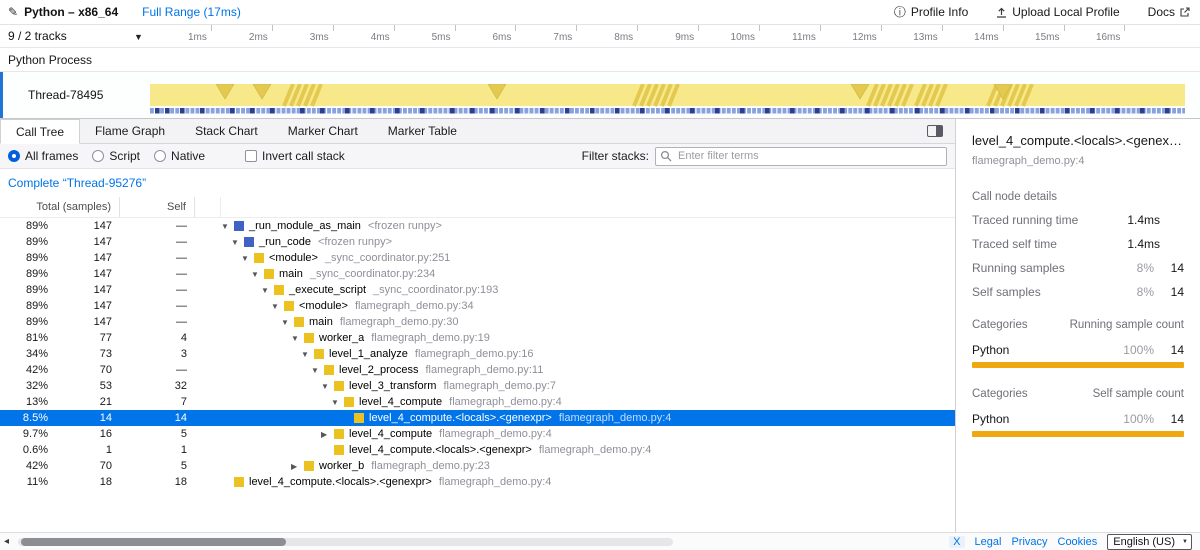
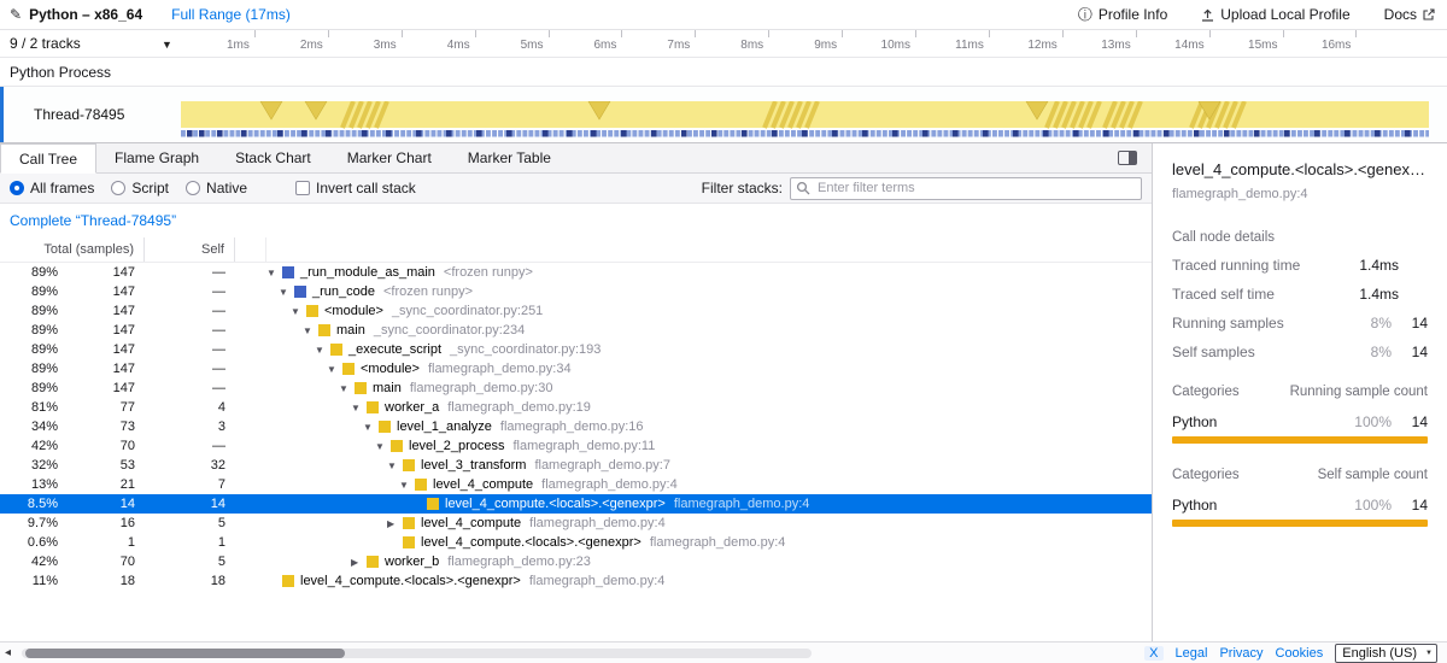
  ✎
  Python – x86_64
  Full Range (17ms)
  ⓘ
  Profile Info
  Upload Local Profile
  Docs
  9 / 2 tracks
  ▼
  1ms
  2ms
  3ms
  4ms
  5ms
  6ms
  7ms
  8ms
  9ms
  10ms
  11ms
  12ms
  13ms
  14ms
  15ms
  16ms
  Python Process
  Thread-78495
  Call Tree
  Flame Graph
  Stack Chart
  Marker Chart
  Marker Table
  All frames
  Script
  Native
  Invert call stack
  Filter stacks:
  Enter filter terms
- Complete “Thread-95276”
+ Complete “Thread-78495”
  Total (samples)
  Self
  89%
  147
  —
  ▼
  _run_module_as_main
  <frozen runpy>
  89%
  147
  —
  ▼
  _run_code
  <frozen runpy>
  89%
  147
  —
  ▼
  <module>
  _sync_coordinator.py:251
  89%
  147
  —
  ▼
  main
  _sync_coordinator.py:234
  89%
  147
  —
  ▼
  _execute_script
  _sync_coordinator.py:193
  89%
  147
  —
  ▼
  <module>
  flamegraph_demo.py:34
  89%
  147
  —
  ▼
  main
  flamegraph_demo.py:30
  81%
  77
  4
  ▼
  worker_a
  flamegraph_demo.py:19
  34%
  73
  3
  ▼
  level_1_analyze
  flamegraph_demo.py:16
  42%
  70
  —
  ▼
  level_2_process
  flamegraph_demo.py:11
  32%
  53
  32
  ▼
  level_3_transform
  flamegraph_demo.py:7
  13%
  21
  7
  ▼
  level_4_compute
  flamegraph_demo.py:4
  8.5%
  14
  14
  level_4_compute.<locals>.<genexpr>
  flamegraph_demo.py:4
  9.7%
  16
  5
  ▶
  level_4_compute
  flamegraph_demo.py:4
  0.6%
  1
  1
  level_4_compute.<locals>.<genexpr>
  flamegraph_demo.py:4
  42%
  70
  5
  ▶
  worker_b
  flamegraph_demo.py:23
  11%
  18
  18
  level_4_compute.<locals>.<genexpr>
  flamegraph_demo.py:4
  level_4_compute.<locals>.<genexpr
  flamegraph_demo.py:4
  Call node details
  Traced running time
  1.4ms
  Traced self time
  1.4ms
  Running samples
  8%
  14
  Self samples
  8%
  14
  Categories
  Running sample count
  Python
  100%
  14
  Categories
  Self sample count
  Python
  100%
  14
  ◂
  X
  Legal
  Privacy
  Cookies
  English (US)
